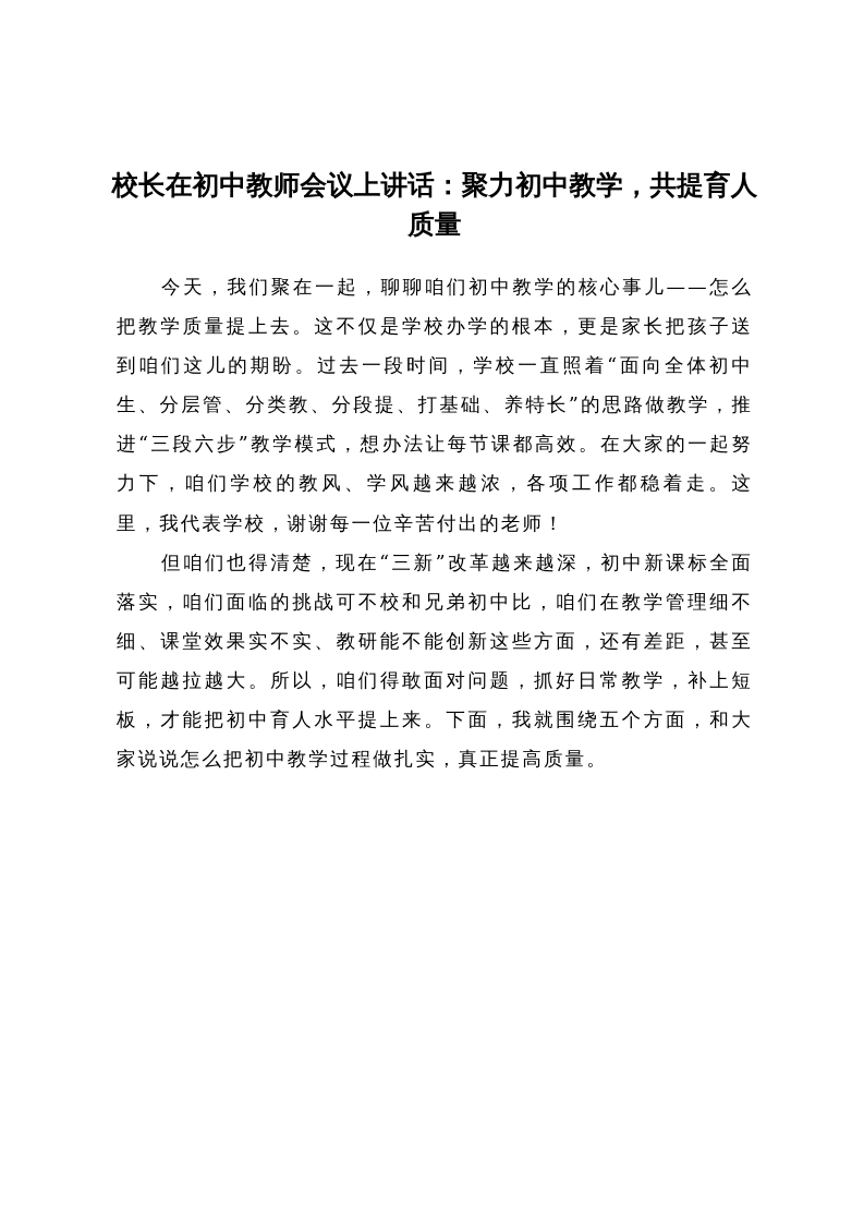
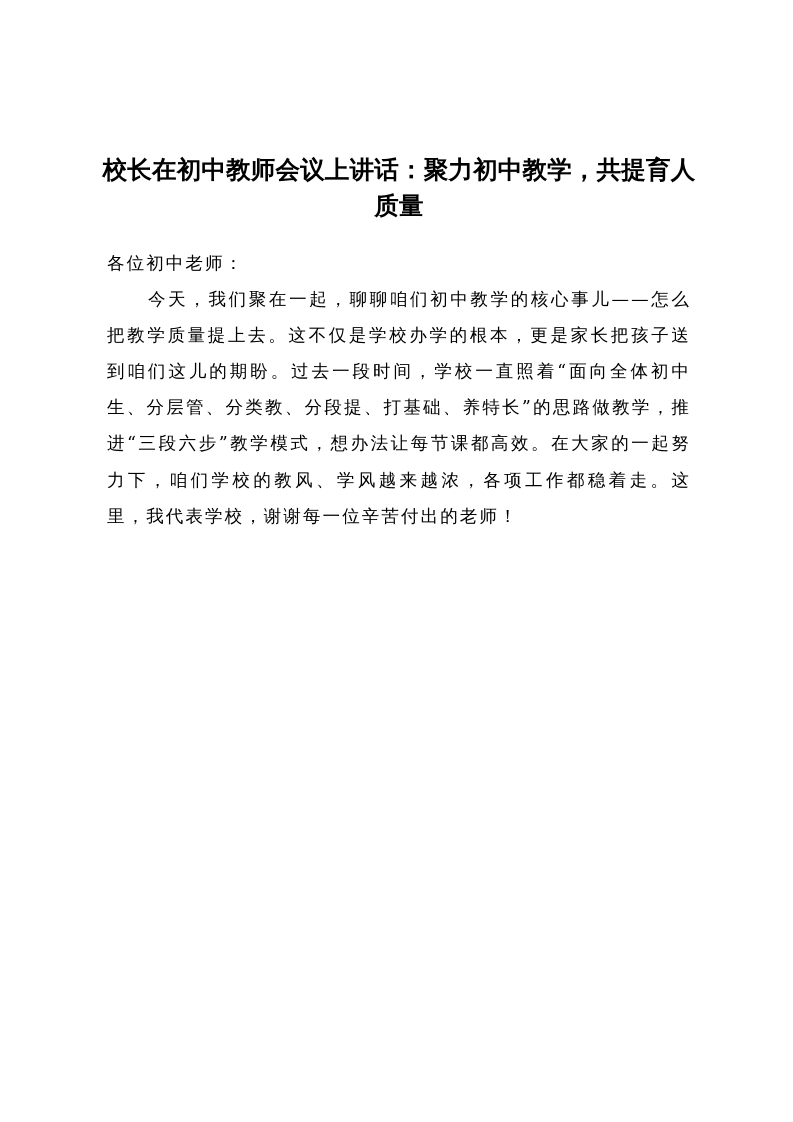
  校长在初中教师会议上讲话：聚力初中教学，共提育人质量
+ 各位初中老师：
  今天，我们聚在一起，聊聊咱们初中教学的核心事儿——怎么把教学质量提上去。这不仅是学校办学的根本，更是家长把孩子送到咱们这儿的期盼。过去一段时间，学校一直照着“面向全体初中生、分层管、分类教、分段提、打基础、养特长”的思路做教学，推进“三段六步”教学模式，想办法让每节课都高效。在大家的一起努力下，咱们学校的教风、学风越来越浓，各项工作都稳着走。这里，我代表学校，谢谢每一位辛苦付出的老师！
- 但咱们也得清楚，现在“三新”改革越来越深，初中新课标全面落实，咱们面临的挑战可不校和兄弟初中比，咱们在教学管理细不细、课堂效果实不实、教研能不能创新这些方面，还有差距，甚至可能越拉越大。所以，咱们得敢面对问题，抓好日常教学，补上短板，才能把初中育人水平提上来。下面，我就围绕五个方面，和大家说说怎么把初中教学过程做扎实，真正提高质量。
